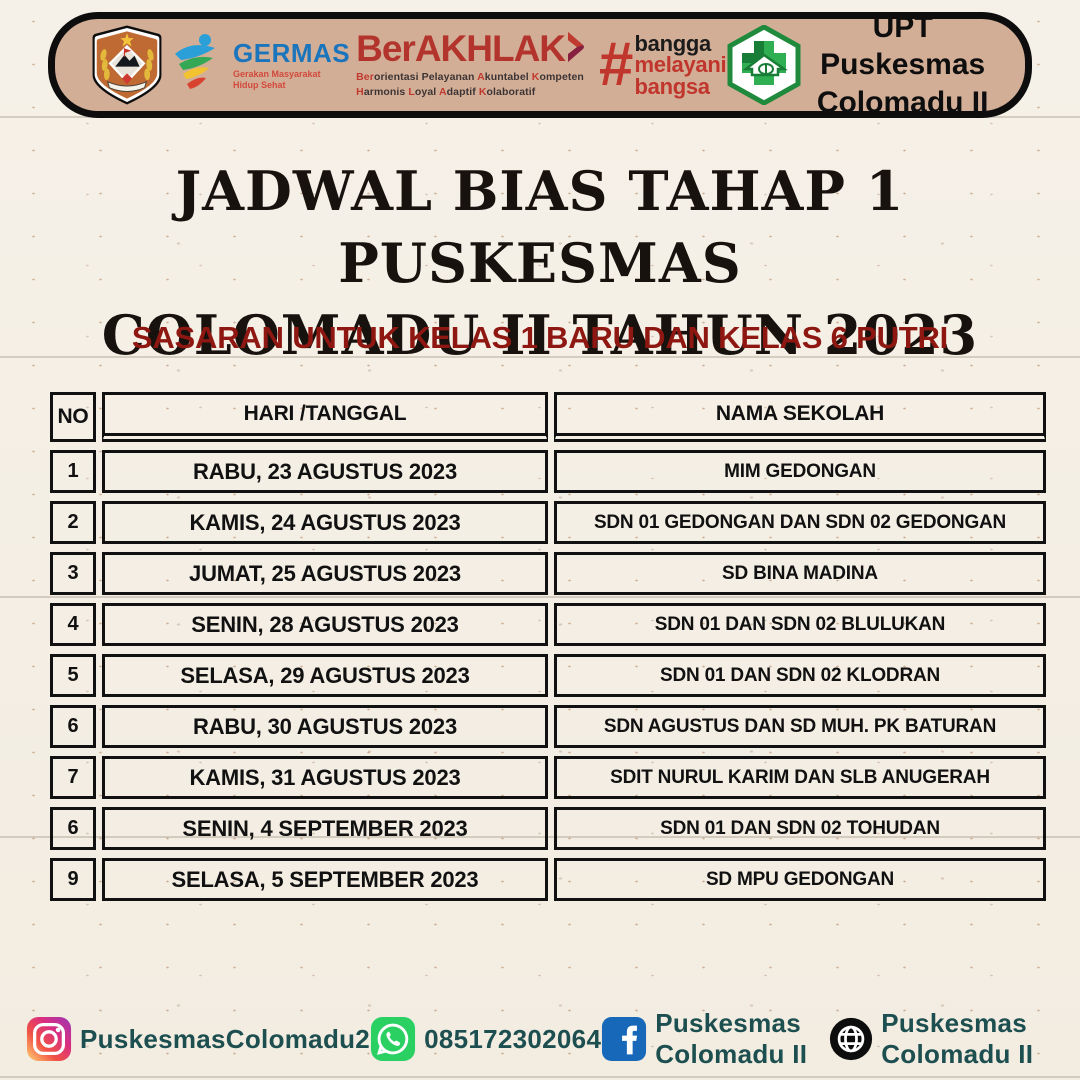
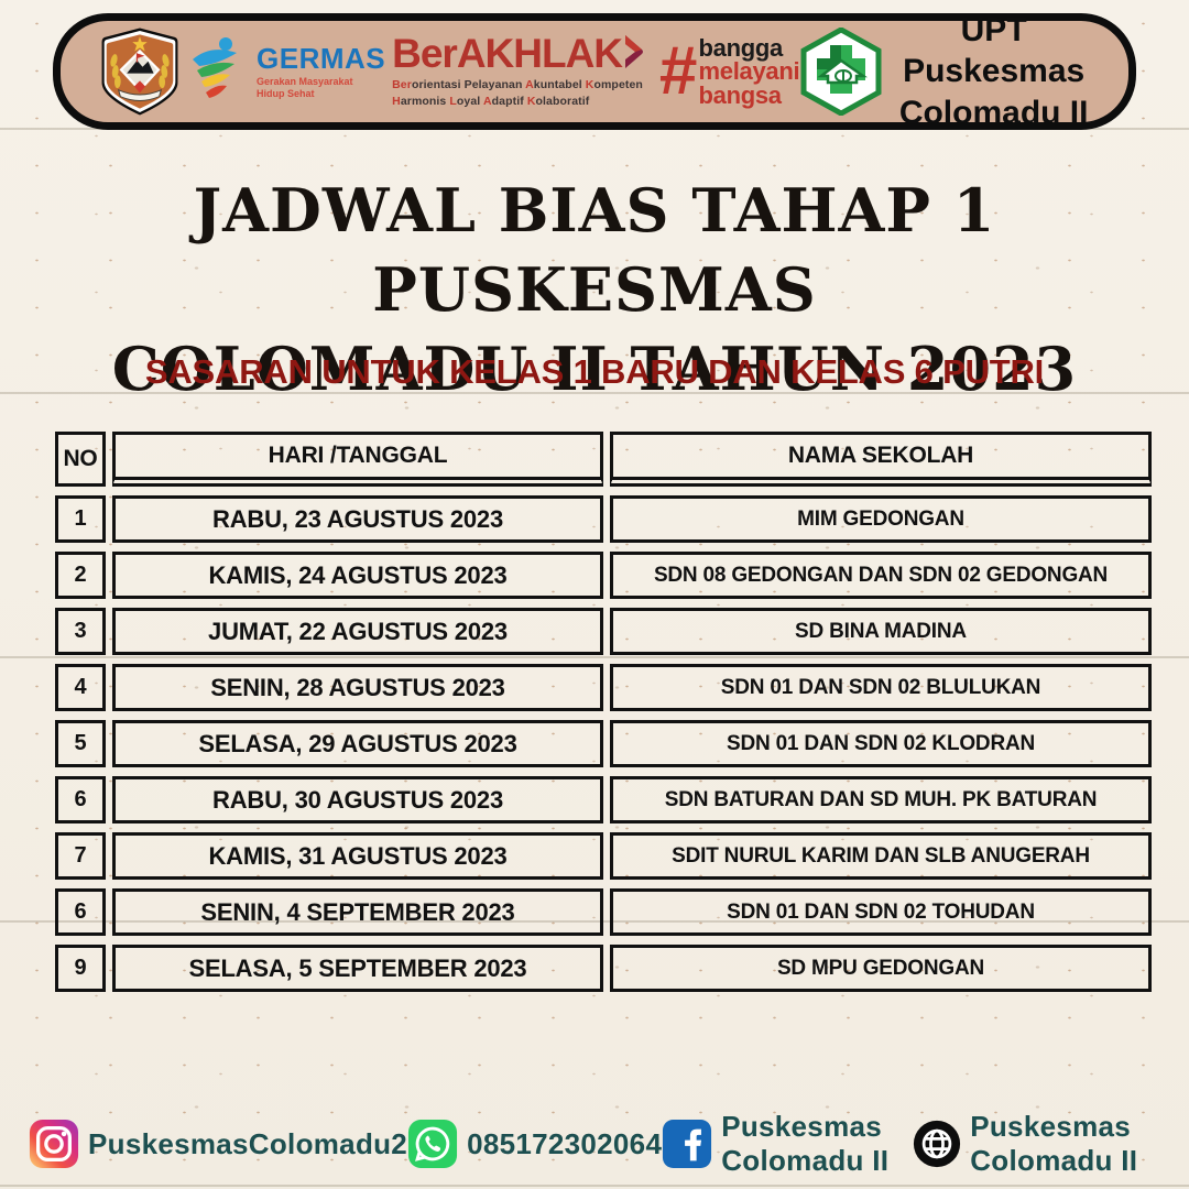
  GERMAS
  Gerakan Masyarakat
  Hidup Sehat
  BerAKHLAK
  Berorientasi Pelayanan Akuntabel Kompeten
  Harmonis Loyal Adaptif Kolaboratif
  #
  bangga
  melayani
  bangsa
  UPT Puskesmas
  Colomadu II
  JADWAL BIAS TAHAP 1 PUSKESMAS
  COLOMADU II TAHUN 2023
  SASARAN UNTUK KELAS 1 BARU DAN KELAS 6 PUTRI
  NO	HARI /TANGGAL	NAMA SEKOLAH
  1	RABU, 23 AGUSTUS 2023	MIM GEDONGAN
- 2	KAMIS, 24 AGUSTUS 2023	SDN 01 GEDONGAN DAN SDN 02 GEDONGAN
+ 2	KAMIS, 24 AGUSTUS 2023	SDN 08 GEDONGAN DAN SDN 02 GEDONGAN
- 3	JUMAT, 25 AGUSTUS 2023	SD BINA MADINA
+ 3	JUMAT, 22 AGUSTUS 2023	SD BINA MADINA
  4	SENIN, 28 AGUSTUS 2023	SDN 01 DAN SDN 02 BLULUKAN
  5	SELASA, 29 AGUSTUS 2023	SDN 01 DAN SDN 02 KLODRAN
- 6	RABU, 30 AGUSTUS 2023	SDN AGUSTUS DAN SD MUH. PK BATURAN
+ 6	RABU, 30 AGUSTUS 2023	SDN BATURAN DAN SD MUH. PK BATURAN
  7	KAMIS, 31 AGUSTUS 2023	SDIT NURUL KARIM DAN SLB ANUGERAH
  6	SENIN, 4 SEPTEMBER 2023	SDN 01 DAN SDN 02 TOHUDAN
  9	SELASA, 5 SEPTEMBER 2023	SD MPU GEDONGAN
  PuskesmasColomadu2
  085172302064
  Puskesmas Colomadu II
  Puskesmas Colomadu II
